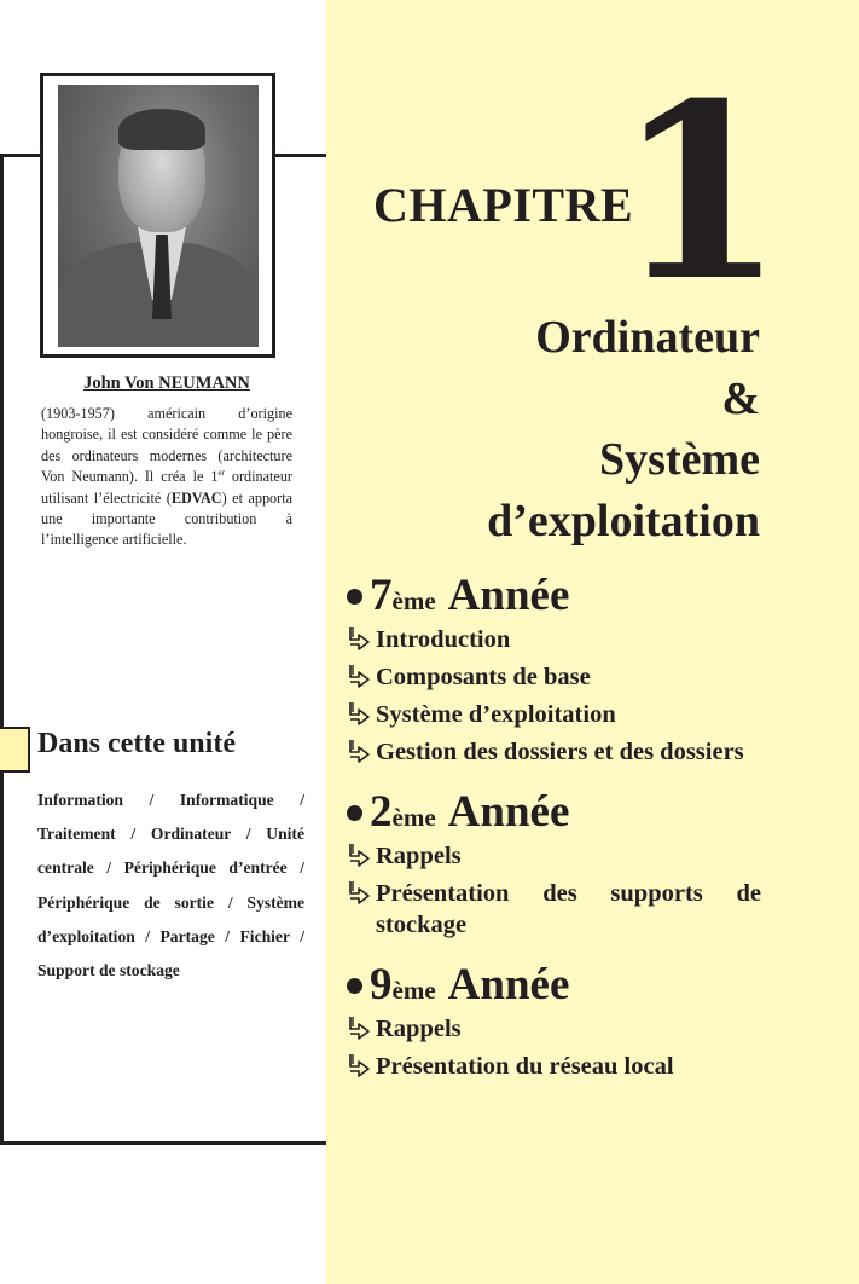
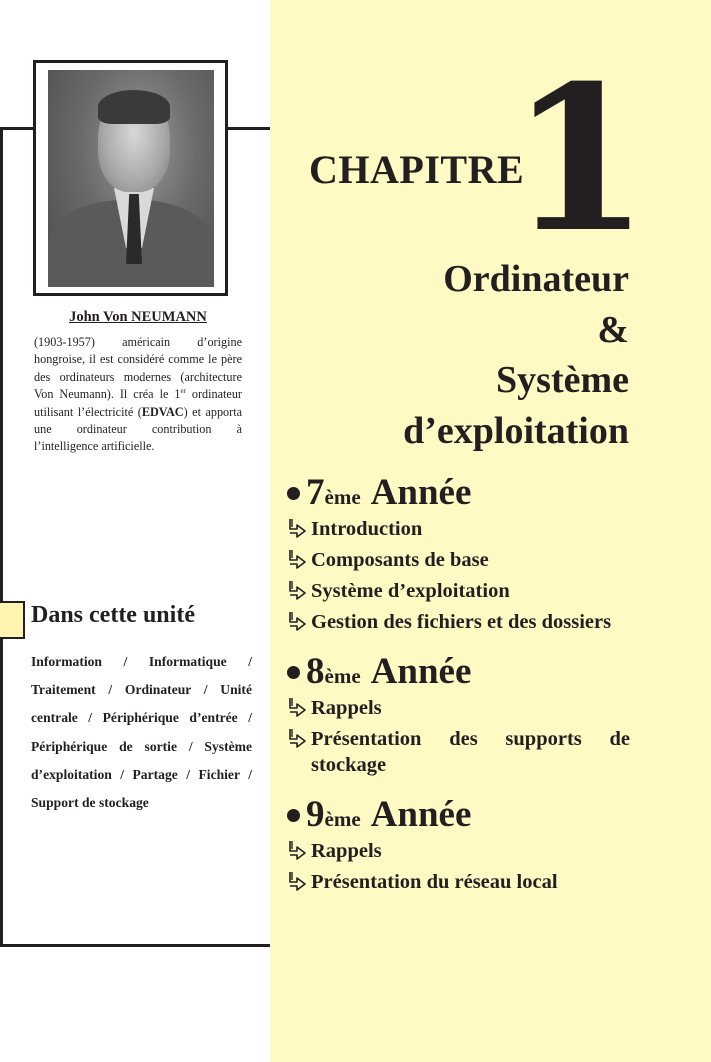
  John Von NEUMANN
- (1903-1957) américain d’origine hongroise, il est considéré comme le père des ordinateurs modernes (architecture Von Neumann). Il créa le 1er ordinateur utilisant l’électricité (EDVAC) et apporta une importante contribution à l’intelligence artificielle.
+ (1903-1957) américain d’origine hongroise, il est considéré comme le père des ordinateurs modernes (architecture Von Neumann). Il créa le 1er ordinateur utilisant l’électricité (EDVAC) et apporta une ordinateur contribution à l’intelligence artificielle.
  Dans cette unité
  Information / Informatique / Traitement / Ordinateur / Unité centrale / Périphérique d’entrée / Périphérique de sortie / Système d’exploitation / Partage / Fichier / Support de stockage
  CHAPITRE
  1
  Ordinateur
  &
  Système
  d’exploitation
  7
  ème
  Année
  Introduction
  Composants de base
  Système d’exploitation
- Gestion des dossiers et des dossiers
+ Gestion des fichiers et des dossiers
- 2
+ 8
  ème
  Année
  Rappels
  Présentation des supports de stockage
  9
  ème
  Année
  Rappels
  Présentation du réseau local
